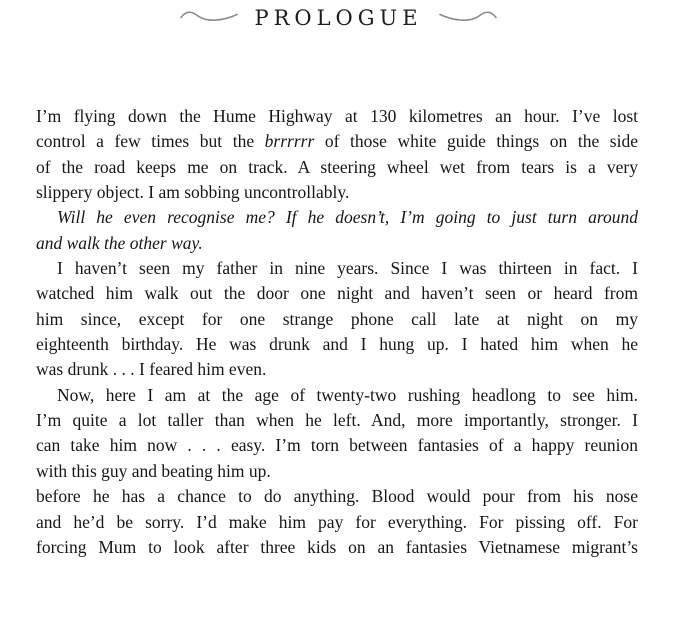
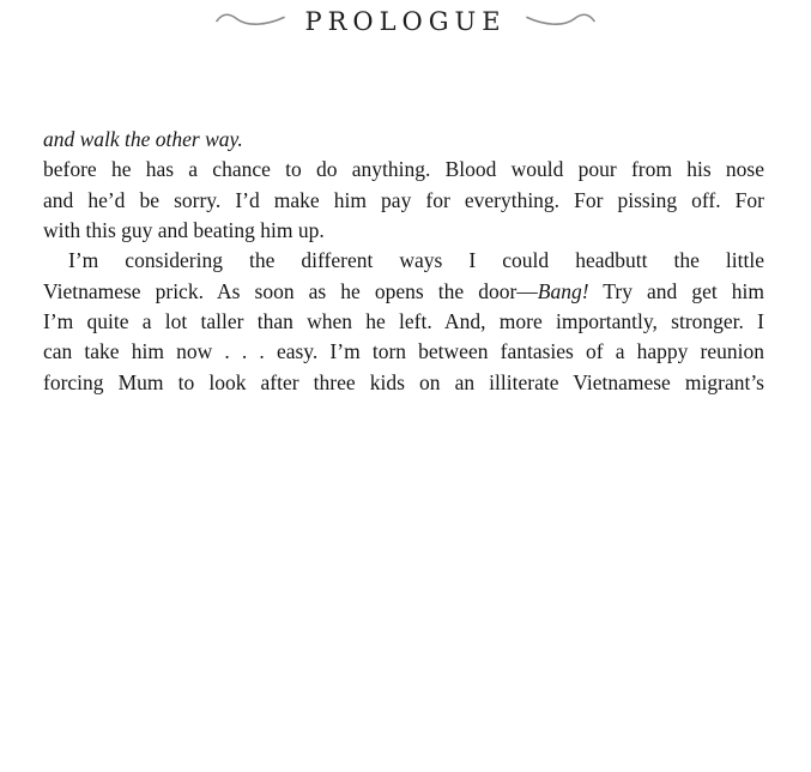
  PROLOGUE
- I’m flying down the Hume Highway at 130 kilometres an hour. I’ve lost
- control a few times but the brrrrrr of those white guide things on the side
- of the road keeps me on track. A steering wheel wet from tears is a very
- slippery object. I am sobbing uncontrollably.
- Will he even recognise me? If he doesn’t, I’m going to just turn around
  and walk the other way.
- I haven’t seen my father in nine years. Since I was thirteen in fact. I
- watched him walk out the door one night and haven’t seen or heard from
- him since, except for one strange phone call late at night on my
- eighteenth birthday. He was drunk and I hung up. I hated him when he
- was drunk . . . I feared him even.
- Now, here I am at the age of twenty-two rushing headlong to see him.
- I’m quite a lot taller than when he left. And, more importantly, stronger. I
+ before he has a chance to do anything. Blood would pour from his nose
- can take him now . . . easy. I’m torn between fantasies of a happy reunion
+ and he’d be sorry. I’d make him pay for everything. For pissing off. For
  with this guy and beating him up.
+ I’m considering the different ways I could headbutt the little
+ Vietnamese prick. As soon as he opens the door—Bang! Try and get him
- before he has a chance to do anything. Blood would pour from his nose
+ I’m quite a lot taller than when he left. And, more importantly, stronger. I
- and he’d be sorry. I’d make him pay for everything. For pissing off. For
+ can take him now . . . easy. I’m torn between fantasies of a happy reunion
- forcing Mum to look after three kids on an fantasies Vietnamese migrant’s
+ forcing Mum to look after three kids on an illiterate Vietnamese migrant’s
